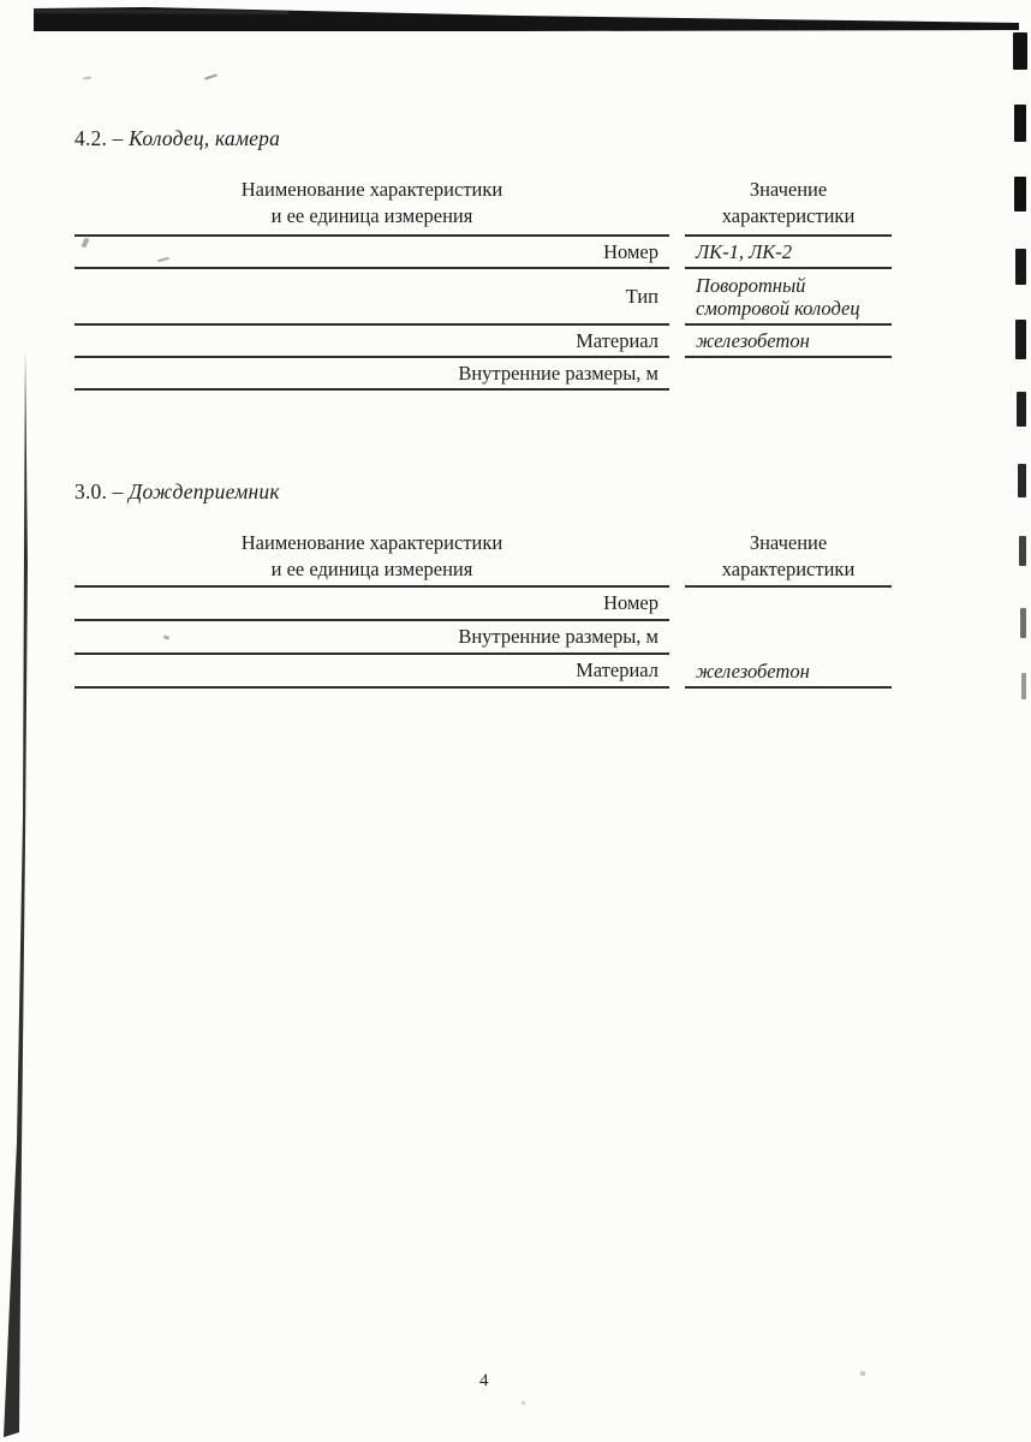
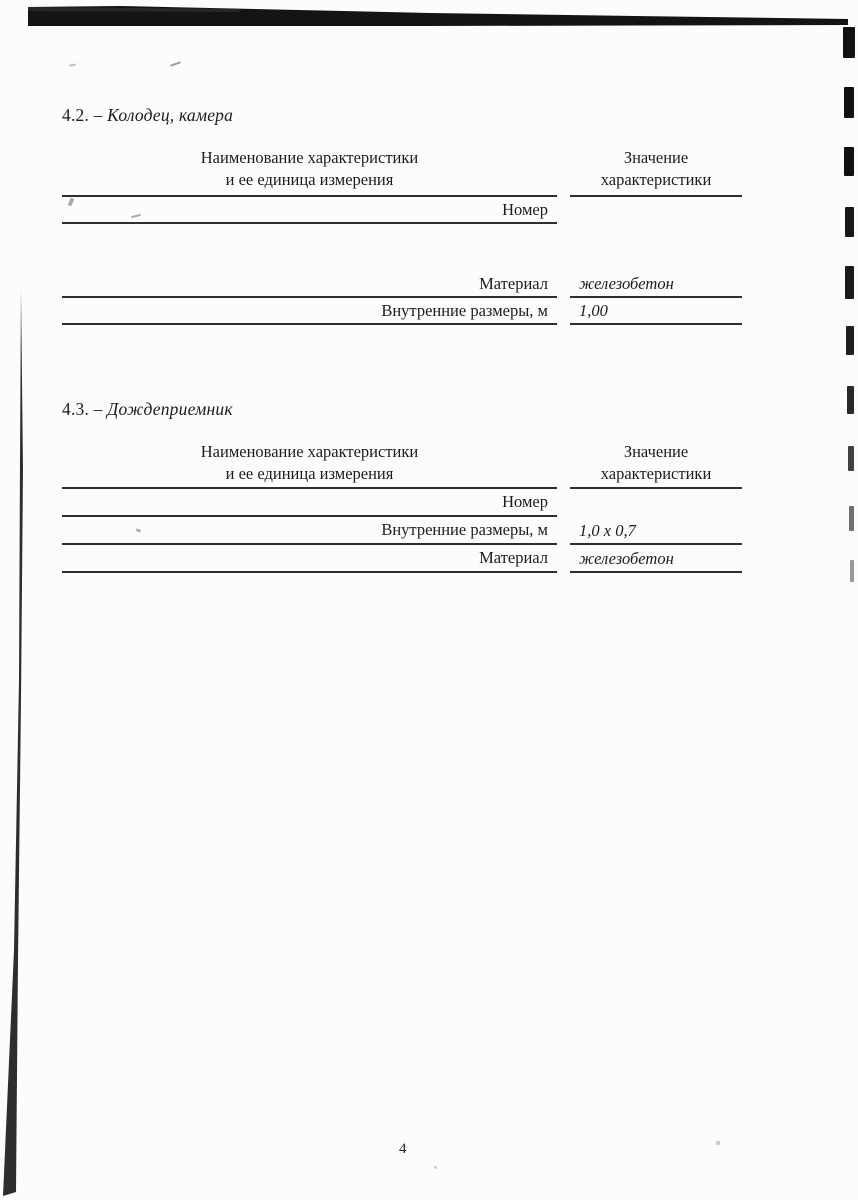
  4.2. – Колодец, камера
  Наименование характеристики
  и ее единица измерения
  Значение
  характеристики
  Номер
- ЛК-1, ЛК-2
- Тип
- Поворотный смотровой колодец
  Материал
  железобетон
  Внутренние размеры, м
+ 1,00
- 3.0. – Дождеприемник
+ 4.3. – Дождеприемник
  Наименование характеристики
  и ее единица измерения
  Значение
  характеристики
  Номер
  Внутренние размеры, м
+ 1,0 х 0,7
  Материал
  железобетон
  4
